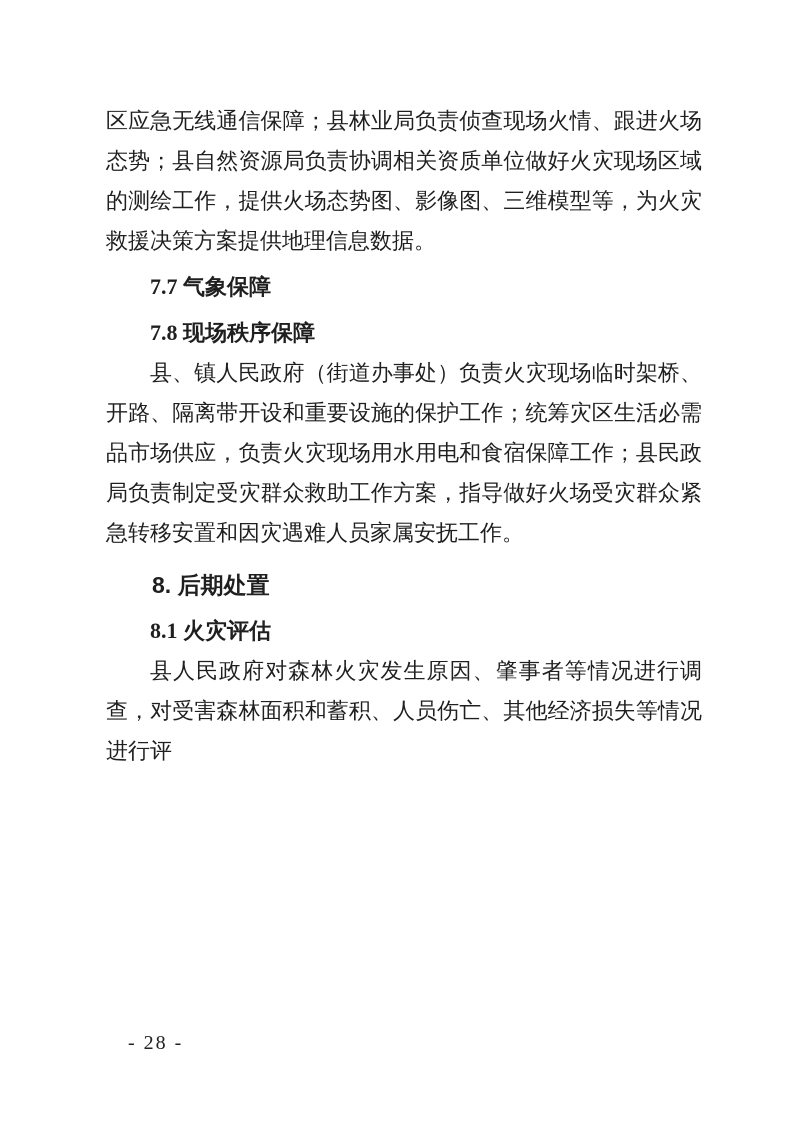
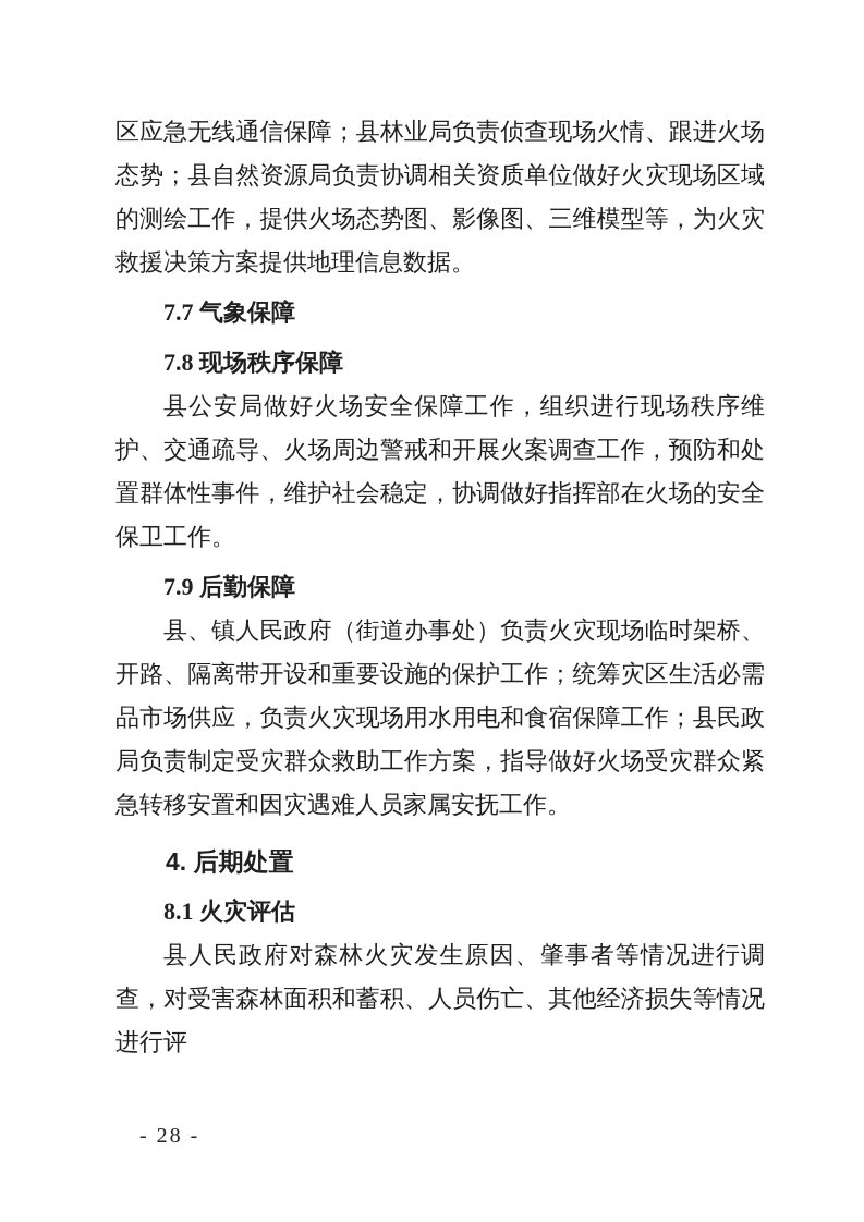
  区应急无线通信保障；县林业局负责侦查现场火情、跟进火场态势；县自然资源局负责协调相关资质单位做好火灾现场区域的测绘工作，提供火场态势图、影像图、三维模型等，为火灾救援决策方案提供地理信息数据。
  7.7 气象保障
  7.8 现场秩序保障
+ 县公安局做好火场安全保障工作，组织进行现场秩序维护、交通疏导、火场周边警戒和开展火案调查工作，预防和处置群体性事件，维护社会稳定，协调做好指挥部在火场的安全保卫工作。
+ 7.9 后勤保障
  县、镇人民政府（街道办事处）负责火灾现场临时架桥、开路、隔离带开设和重要设施的保护工作；统筹灾区生活必需品市场供应，负责火灾现场用水用电和食宿保障工作；县民政局负责制定受灾群众救助工作方案，指导做好火场受灾群众紧急转移安置和因灾遇难人员家属安抚工作。
- 8. 后期处置
+ 4. 后期处置
  8.1 火灾评估
  县人民政府对森林火灾发生原因、肇事者等情况进行调查，对受害森林面积和蓄积、人员伤亡、其他经济损失等情况进行评
  - 28 -
